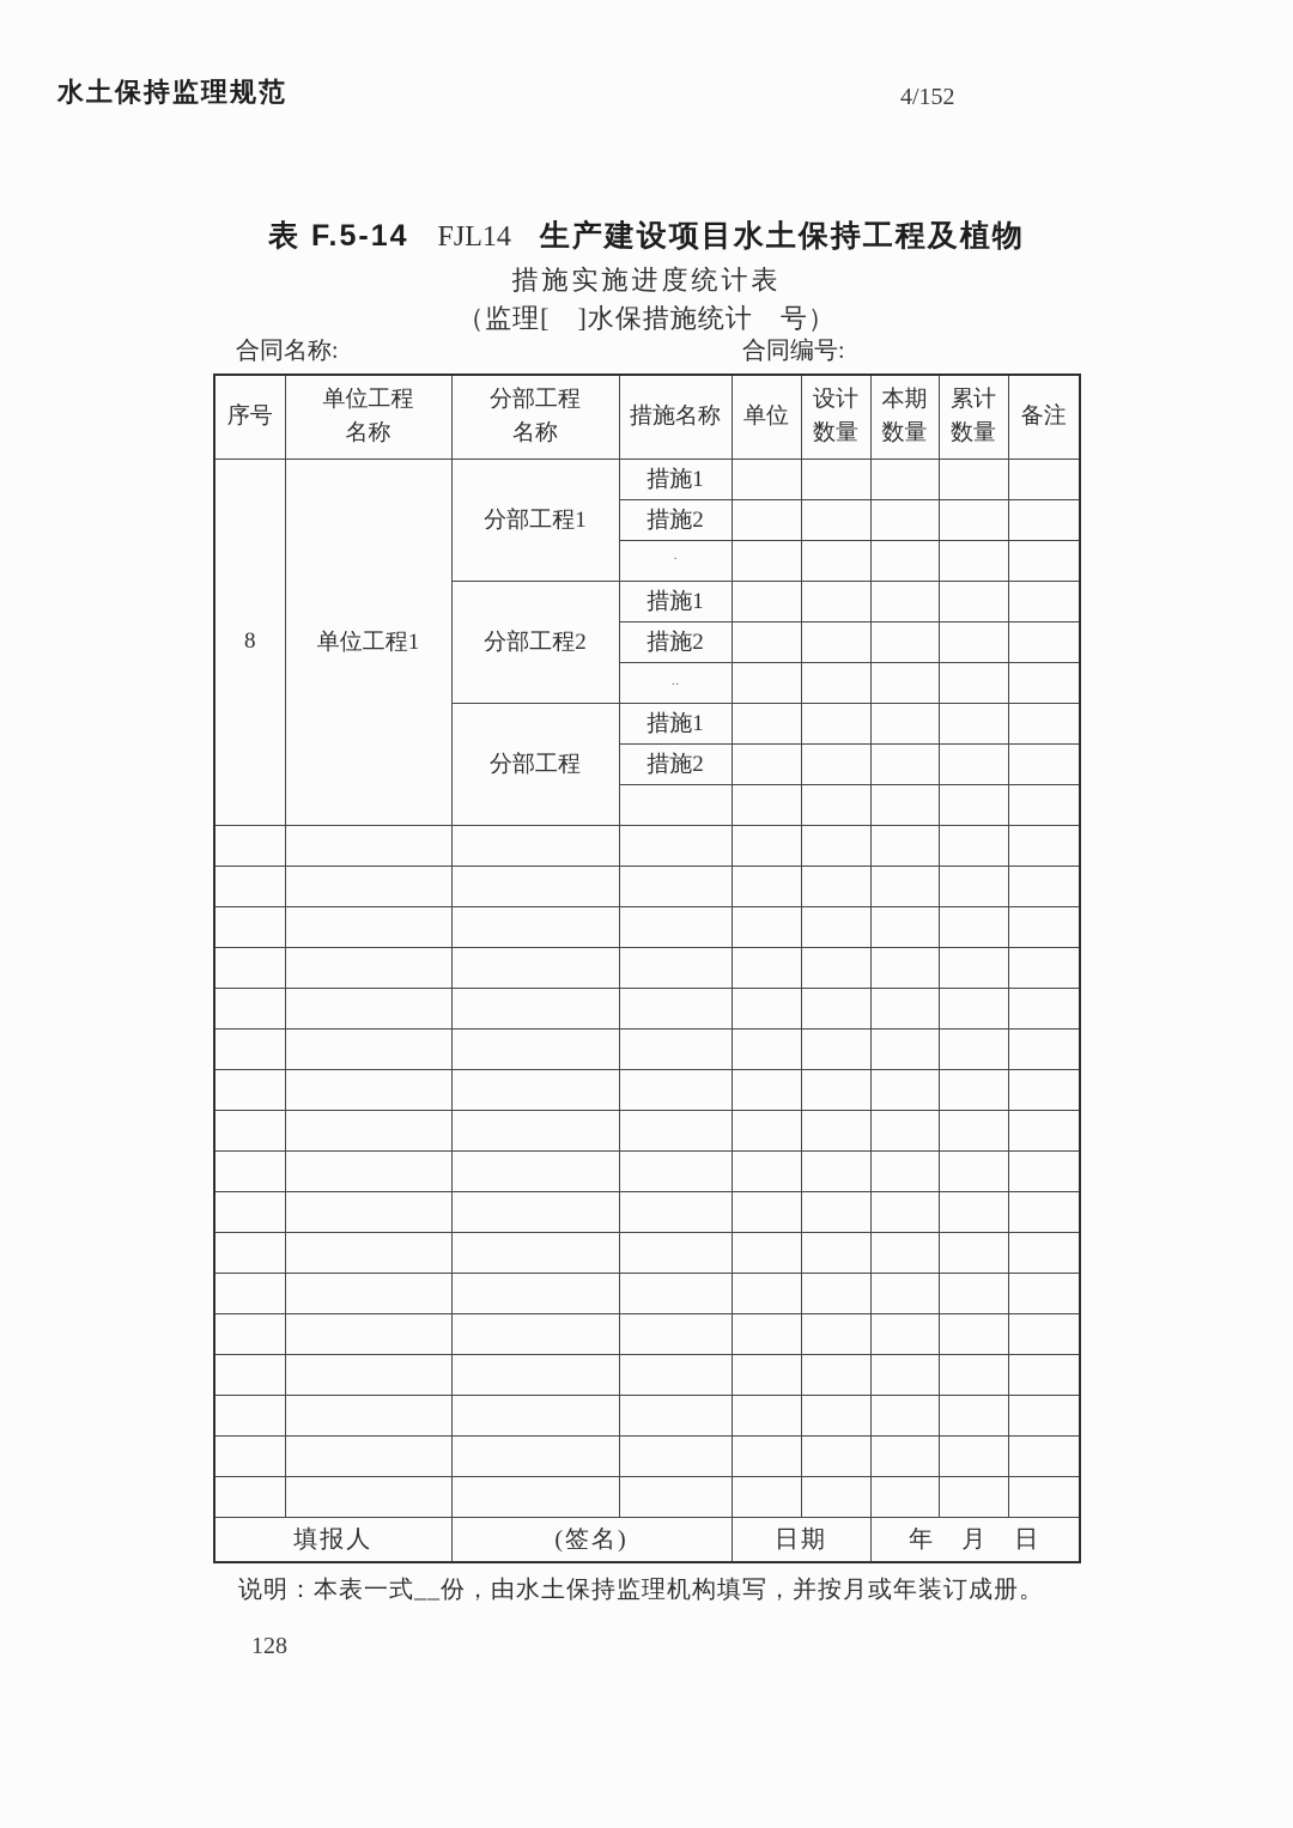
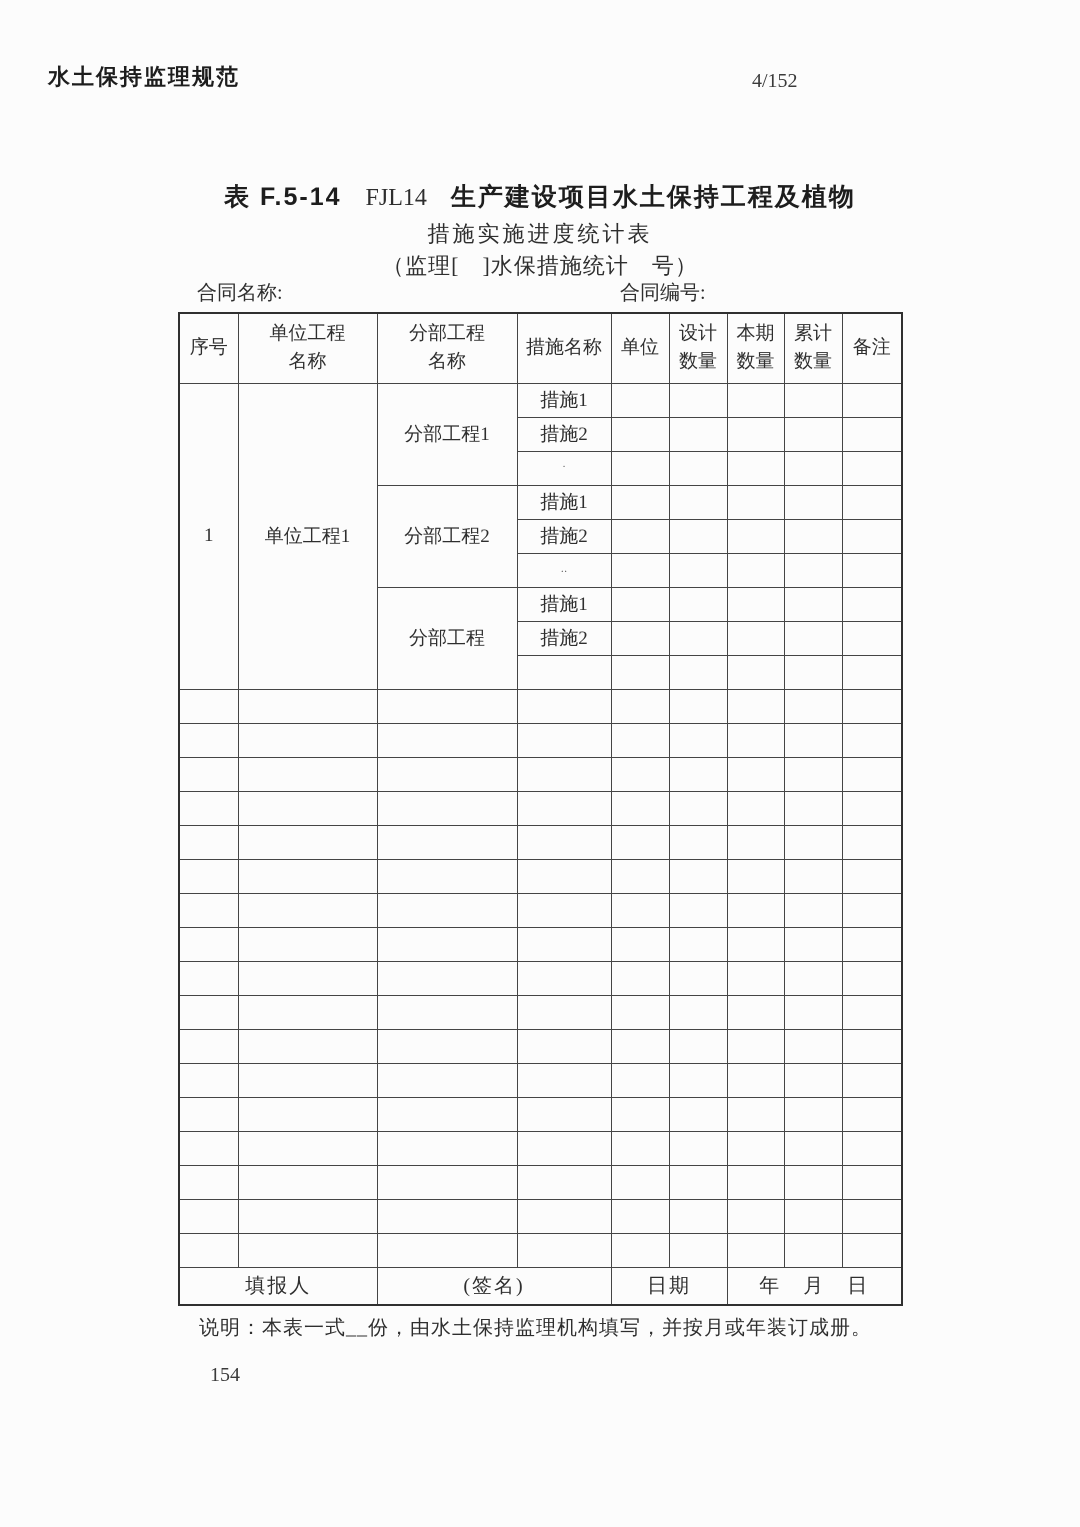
  水土保持监理规范
  4/152
  表 F.5-14 FJL14 生产建设项目水土保持工程及植物
  措施实施进度统计表
  （监理[ ]水保措施统计 号）
  合同名称:
  合同编号:
  序号	单位工程 名称	分部工程 名称	措施名称	单位	设计 数量	本期 数量	累计 数量	备注
- 8	单位工程1	分部工程1	措施1
+ 1	单位工程1	分部工程1	措施1
  措施2
  ·
  分部工程2	措施1
  措施2
  ‥
  分部工程	措施1
  措施2
  填报人	(签名)	日期	年 月 日
  说明：本表一式__份，由水土保持监理机构填写，并按月或年装订成册。
- 128
+ 154
